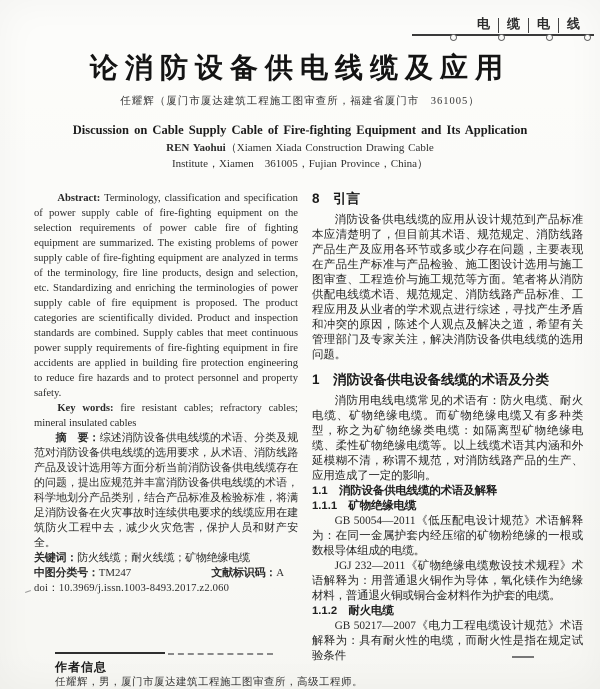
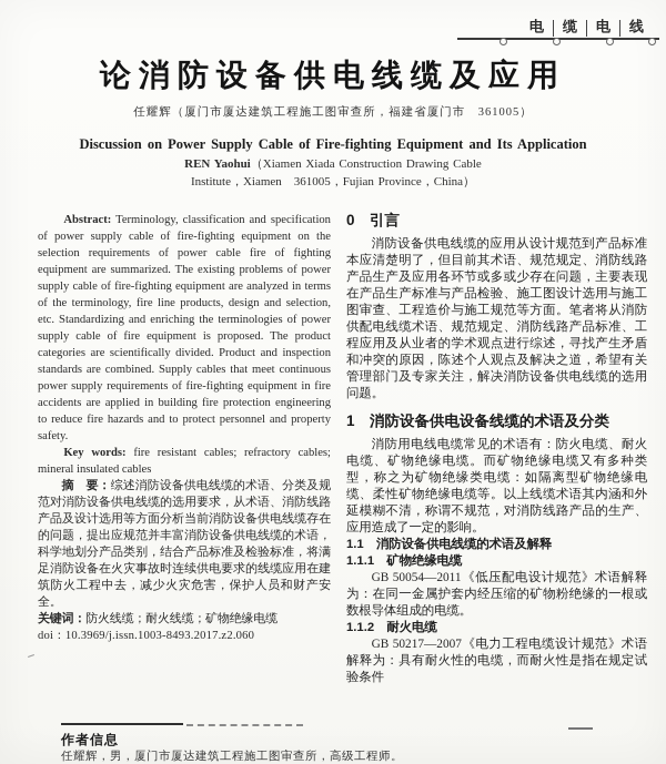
  电
  缆
  电
  线
  论消防设备供电线缆及应用
  任耀辉（厦门市厦达建筑工程施工图审查所，福建省厦门市 361005）
- Discussion on Cable Supply Cable of Fire-fighting Equipment and Its Application
+ Discussion on Power Supply Cable of Fire-fighting Equipment and Its Application
  REN Yaohui（Xiamen Xiada Construction Drawing Cable
  Institute，Xiamen 361005，Fujian Province，China）
  Abstract: Terminology, classification and specification of power supply cable of fire-fighting equipment on the selection requirements of power cable fire of fighting equipment are summarized. The existing problems of power supply cable of fire-fighting equipment are analyzed in terms of the terminology, fire line products, design and selection, etc. Standardizing and enriching the terminologies of power supply cable of fire equipment is proposed. The product categories are scientifically divided. Product and inspection standards are combined. Supply cables that meet continuous power supply requirements of fire-fighting equipment in fire accidents are applied in building fire protection engineering to reduce fire hazards and to protect personnel and property safety.
  Key words: fire resistant cables; refractory cables; mineral insulated cables
  摘 要：综述消防设备供电线缆的术语、分类及规范对消防设备供电线缆的选用要求，从术语、消防线路产品及设计选用等方面分析当前消防设备供电线缆存在的问题，提出应规范并丰富消防设备供电线缆的术语，科学地划分产品类别，结合产品标准及检验标准，将满足消防设备在火灾事故时连续供电要求的线缆应用在建筑防火工程中去，减少火灾危害，保护人员和财产安全。
  关键词：防火线缆；耐火线缆；矿物绝缘电缆
- 中图分类号：TM247
- 文献标识码：A
  doi：10.3969/j.issn.1003-8493.2017.z2.060
- 8 引言
+ 0 引言
  消防设备供电线缆的应用从设计规范到产品标准本应清楚明了，但目前其术语、规范规定、消防线路产品生产及应用各环节或多或少存在问题，主要表现在产品生产标准与产品检验、施工图设计选用与施工图审查、工程造价与施工规范等方面。笔者将从消防供配电线缆术语、规范规定、消防线路产品标准、工程应用及从业者的学术观点进行综述，寻找产生矛盾和冲突的原因，陈述个人观点及解决之道，希望有关管理部门及专家关注，解决消防设备供电线缆的选用问题。
  1 消防设备供电设备线缆的术语及分类
  消防用电线电缆常见的术语有：防火电缆、耐火电缆、矿物绝缘电缆。而矿物绝缘电缆又有多种类型，称之为矿物绝缘类电缆：如隔离型矿物绝缘电缆、柔性矿物绝缘电缆等。以上线缆术语其内涵和外延模糊不清，称谓不规范，对消防线路产品的生产、应用造成了一定的影响。
  1.1 消防设备供电线缆的术语及解释
  1.1.1 矿物绝缘电缆
  GB 50054—2011《低压配电设计规范》术语解释为：在同一金属护套内经压缩的矿物粉绝缘的一根或数根导体组成的电缆。
- JGJ 232—2011《矿物绝缘电缆敷设技术规程》术语解释为：用普通退火铜作为导体，氧化镁作为绝缘材料，普通退火铜或铜合金材料作为护套的电缆。
  1.1.2 耐火电缆
  GB 50217—2007《电力工程电缆设计规范》术语解释为：具有耐火性的电缆，而耐火性是指在规定试验条件
  作者信息
  任耀辉，男，厦门市厦达建筑工程施工图审查所，高级工程师。
